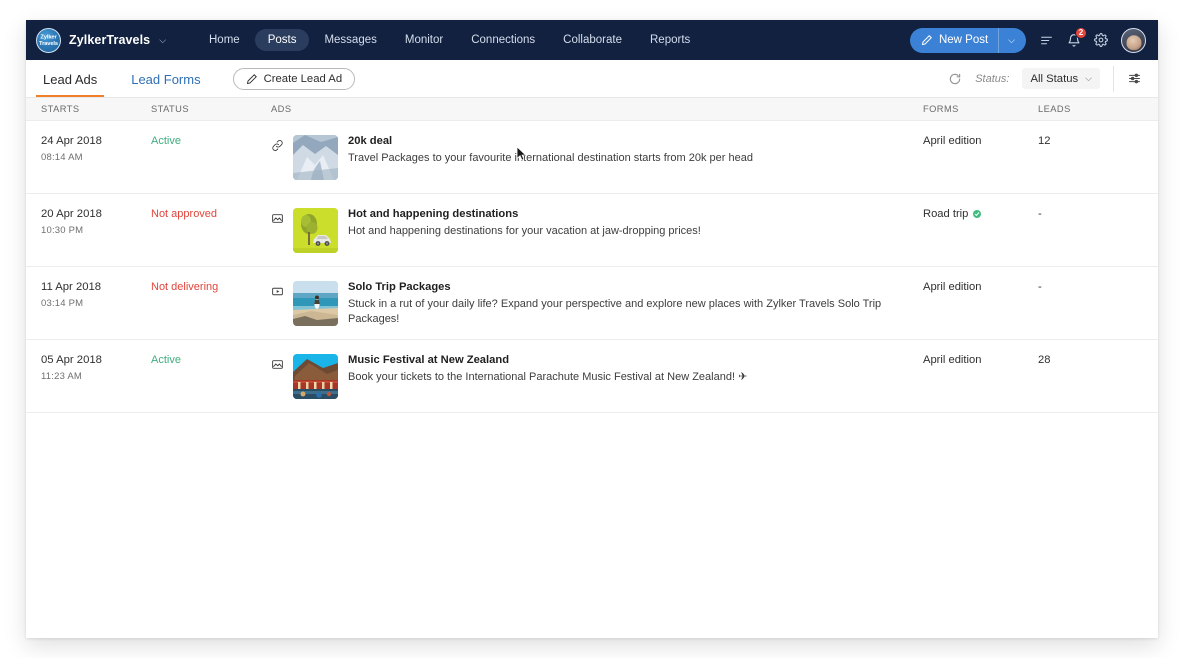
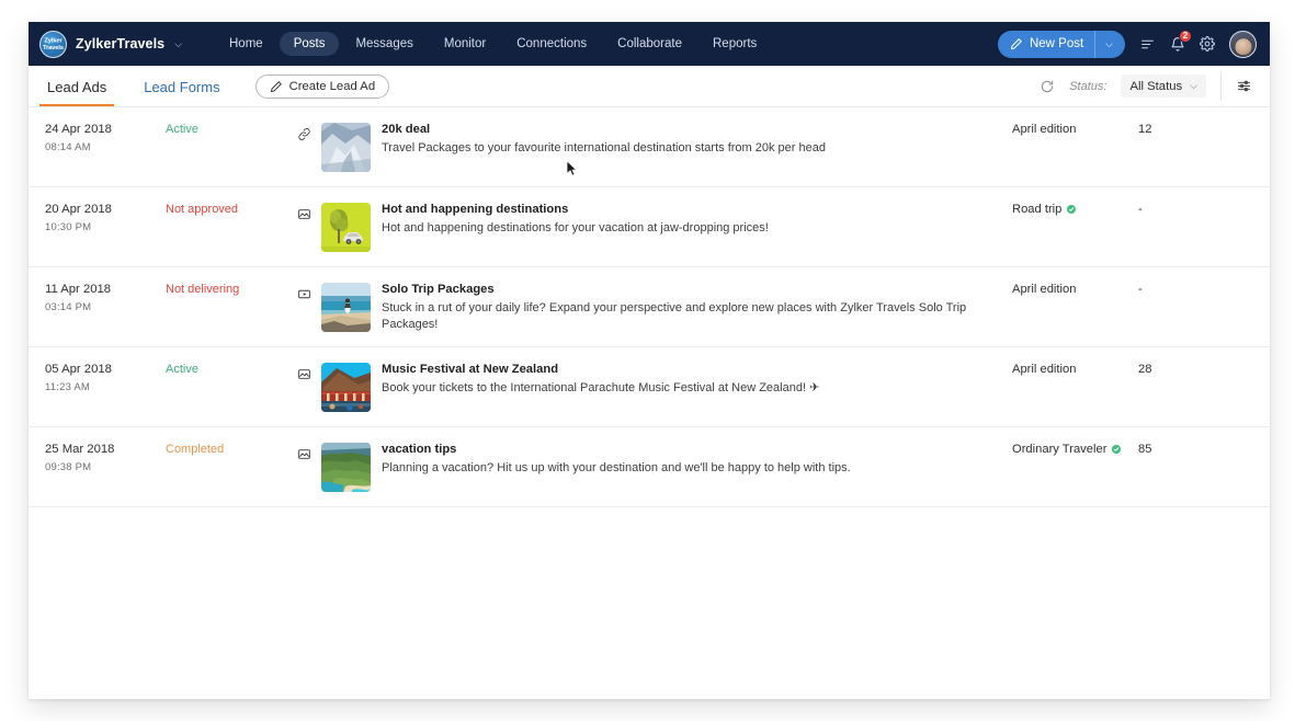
  ZylkerTravels
  ⌵
  Home
  Posts
  Messages
  Monitor
  Connections
  Collaborate
  Reports
  New Post
  ⌵
  2
  Lead Ads
  Lead Forms
  Create Lead Ad
  Status:
  All Status
  ⌵
- STARTS
- STATUS
- ADS
- FORMS
- LEADS
  24 Apr 2018
  08:14 AM
  Active
  20k deal
  Travel Packages to your favourite international destination starts from 20k per head
  April edition
  12
  20 Apr 2018
  10:30 PM
  Not approved
  Hot and happening destinations
  Hot and happening destinations for your vacation at jaw-dropping prices!
  Road trip
  -
  11 Apr 2018
  03:14 PM
  Not delivering
  Solo Trip Packages
  Stuck in a rut of your daily life? Expand your perspective and explore new places with Zylker Travels Solo Trip Packages!
  April edition
  -
  05 Apr 2018
  11:23 AM
  Active
  Music Festival at New Zealand
  Book your tickets to the International Parachute Music Festival at New Zealand! ✈
  April edition
  28
+ 25 Mar 2018
+ 09:38 PM
+ Completed
+ vacation tips
+ Planning a vacation? Hit us up with your destination and we'll be happy to help with tips.
+ Ordinary Traveler
+ 85
